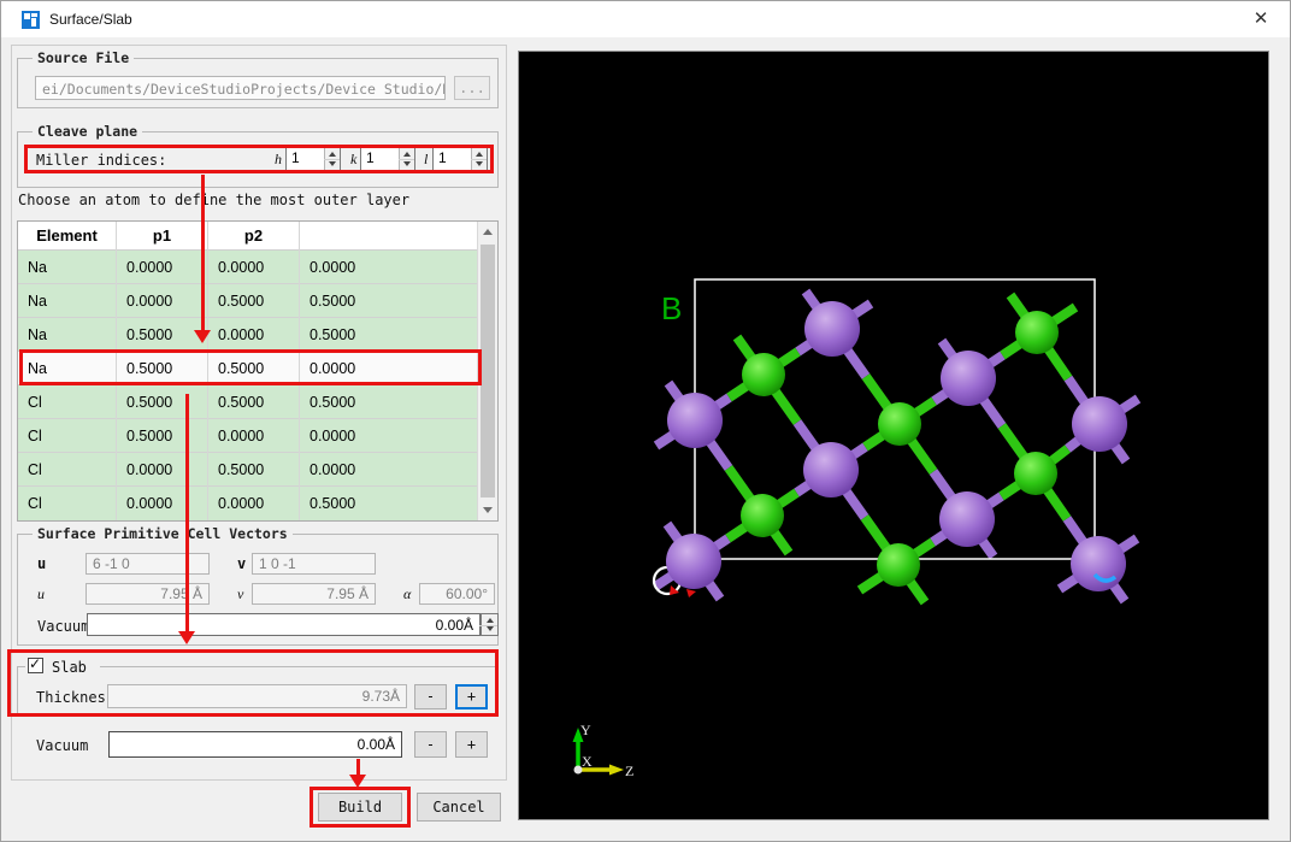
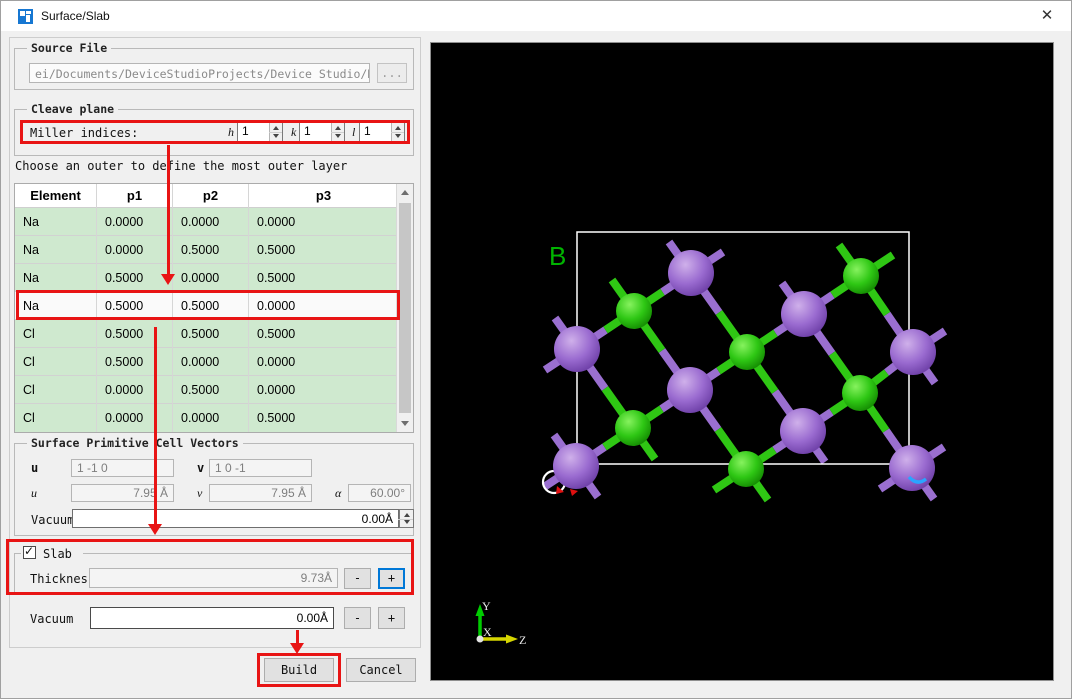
  Surface/Slab
  ✕
  Source File
  ei/Documents/DeviceStudioProjects/Device Studio/
  ...
  Cleave plane
  Miller indices:
  h
  1
  k
  1
  l
  1
- Choose an atom to define the most outer layer
+ Choose an outer to define the most outer layer
  Element
  p1
  p2
+ p3
  Na
  0.0000
  0.0000
  0.0000
  Na
  0.0000
  0.5000
  0.5000
  Na
  0.5000
  0.0000
  0.5000
  Na
  0.5000
  0.5000
  0.0000
  Cl
  0.5000
  0.5000
  0.5000
  Cl
  0.5000
  0.0000
  0.0000
  Cl
  0.0000
  0.5000
  0.0000
  Cl
  0.0000
  0.0000
  0.5000
  Surface Primitive Cell Vectors
  u
- 6 -1 0
+ 1 -1 0
  v
  1 0 -1
  u
  7.9 Å
  v
  7.95 Å
  α
  60.00°
  Vacuum
  0.00Å
  ✓
  Slab
  Thicknes
  9.73Å
  -
  +
  Vacuum
  0.00Å
  -
  +
  Build
  Cancel
  B
  Y
  X
  Z
